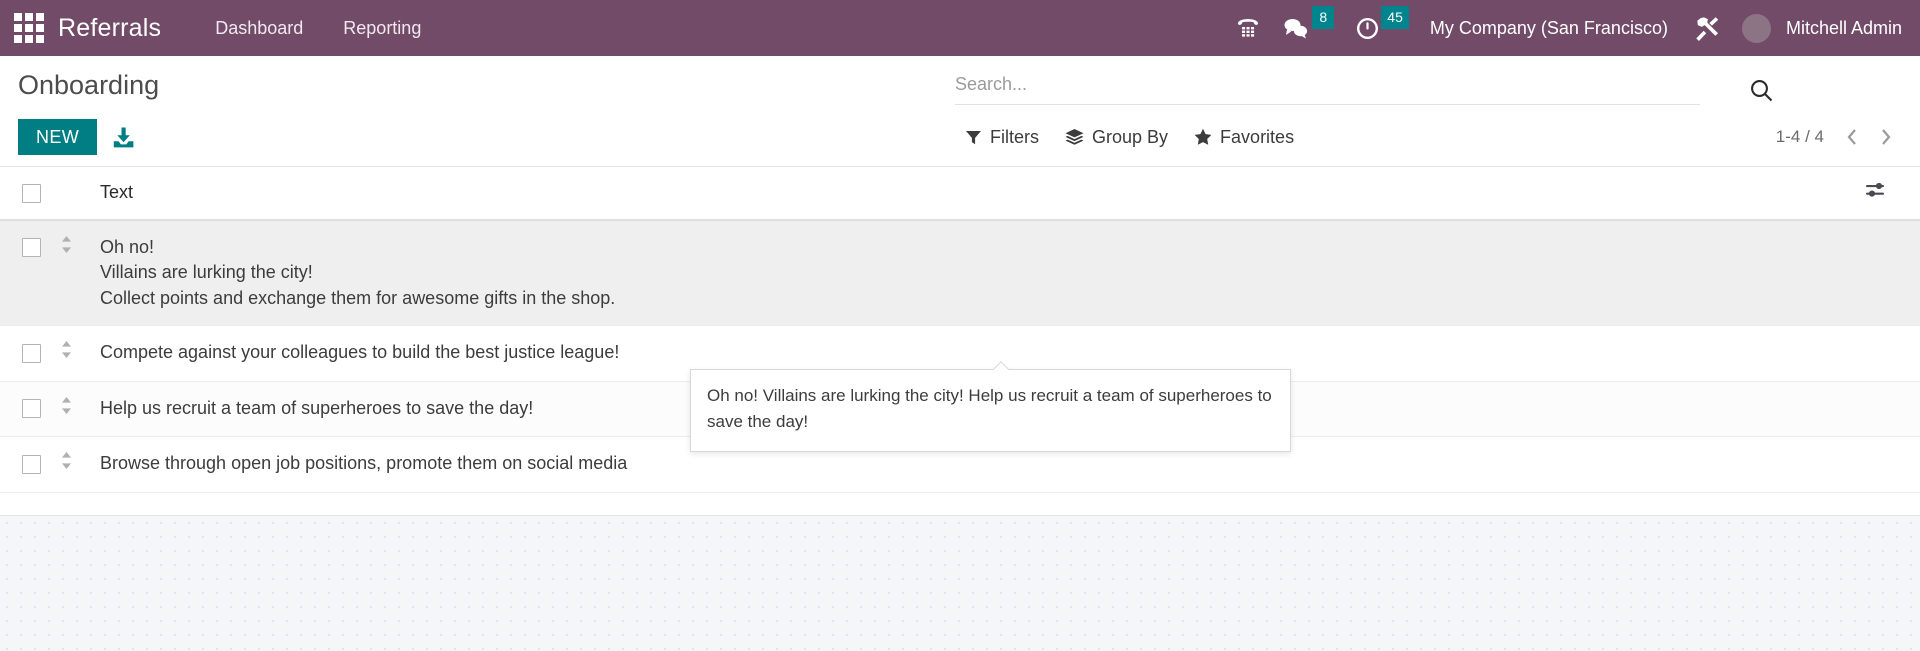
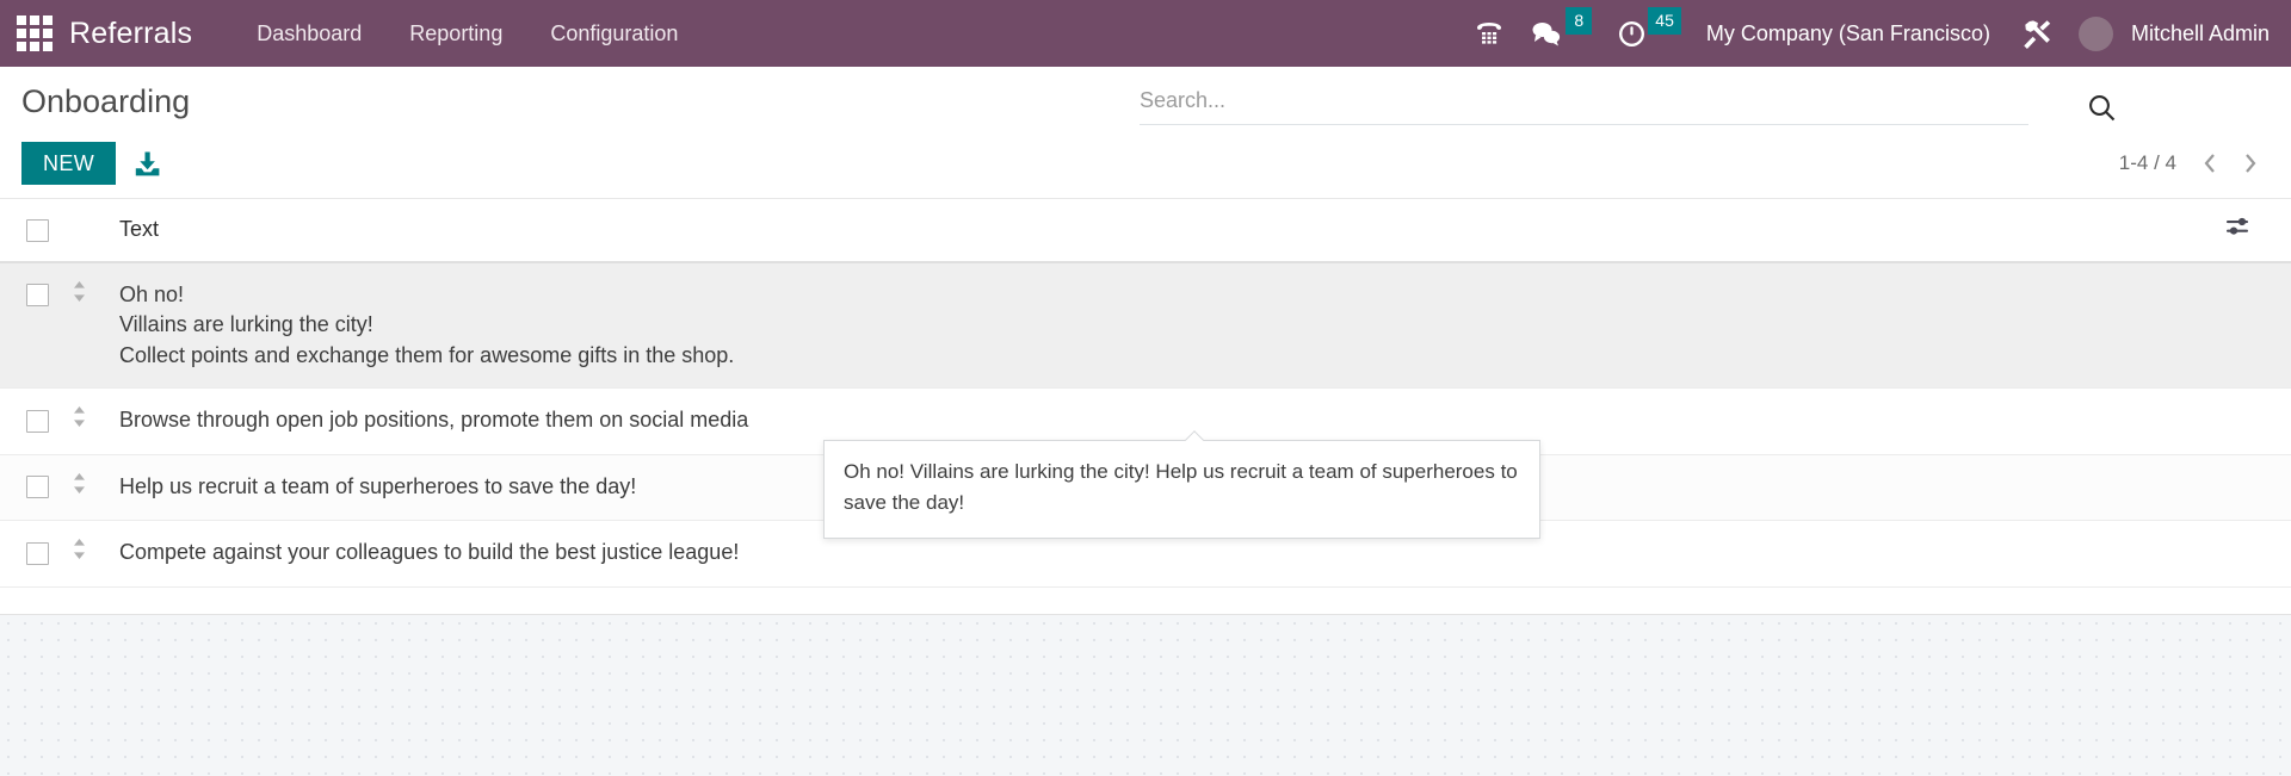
  Referrals
  Dashboard
  Reporting
+ Configuration
  8
  45
  My Company (San Francisco)
  Mitchell Admin
  Onboarding
  Search...
  NEW
- Filters
- Group By
- Favorites
  1-4 / 4
  		Text
  		Oh no! Villains are lurking the city! Collect points and exchange them for awesome gifts in the shop.
- 		Compete against your colleagues to build the best justice league!
+ 		Browse through open job positions, promote them on social media
  		Help us recruit a team of superheroes to save the day!
- 		Browse through open job positions, promote them on social media
+ 		Compete against your colleagues to build the best justice league!
  Oh no! Villains are lurking the city! Help us recruit a team of superheroes to save the day!
